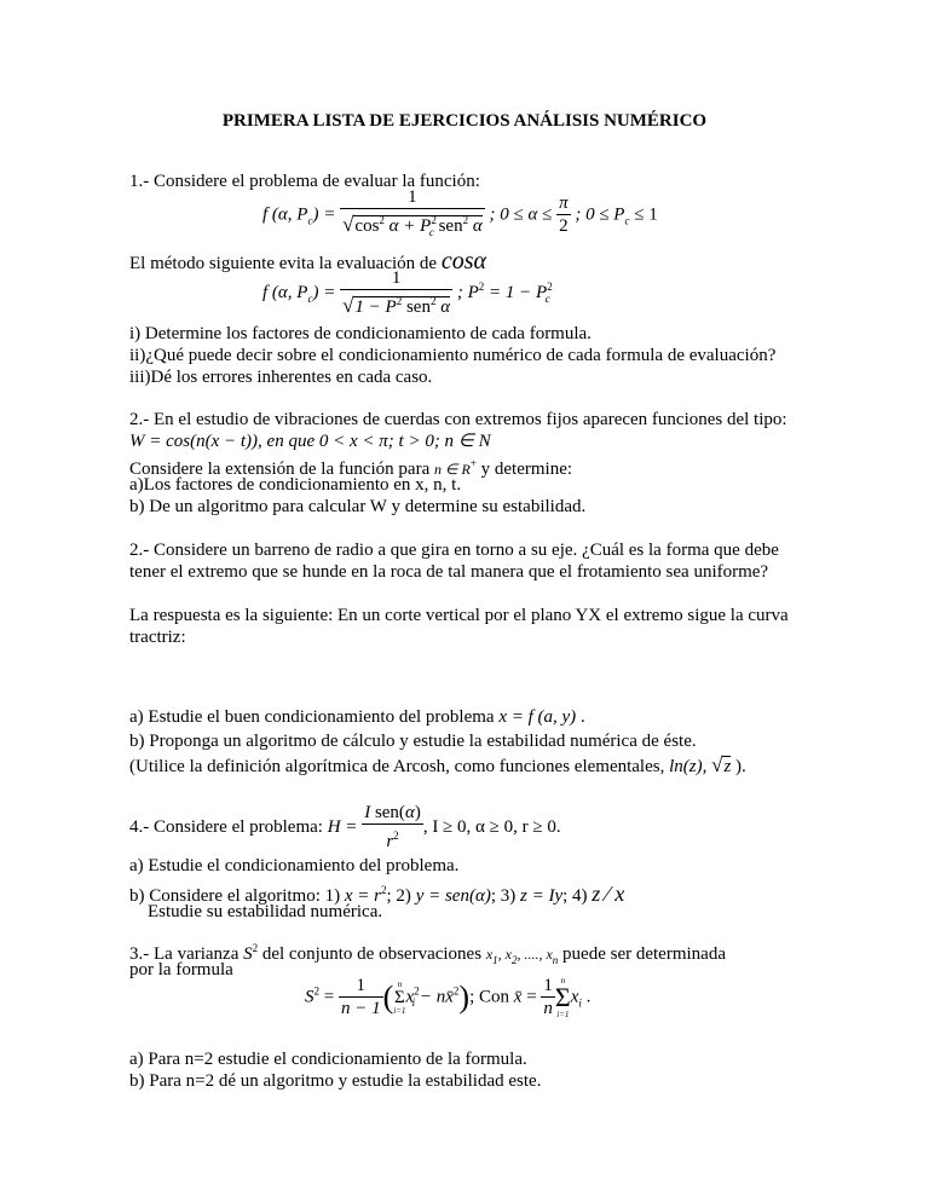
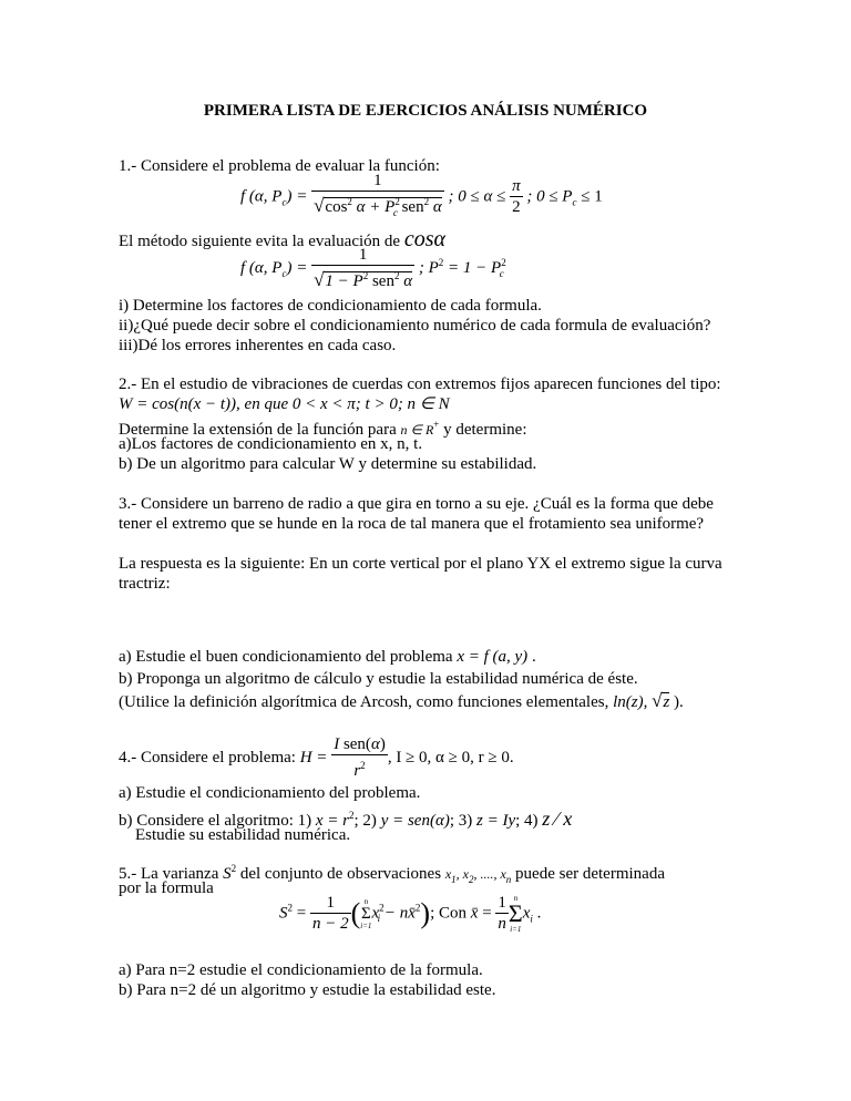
  PRIMERA LISTA DE EJERCICIOS ANÁLISIS NUMÉRICO
  1.- Considere el problema de evaluar la función:
  f (α, Pc) =
  1
  √cos2 α + P2c sen2 α
  ; 0 ≤ α ≤
  π
  2
  ; 0 ≤ Pc ≤ 1
  El método siguiente evita la evaluación de cosα
  f (α, Pc) =
  1
  √1 − P2 sen2 α
  ; P2 = 1 − P2c
  i) Determine los factores de condicionamiento de cada formula.
  ii)¿Qué puede decir sobre el condicionamiento numérico de cada formula de evaluación?
  iii)Dé los errores inherentes en cada caso.
  2.- En el estudio de vibraciones de cuerdas con extremos fijos aparecen funciones del tipo:
  W = cos(n(x − t)), en que 0 < x < π; t > 0; n ∈ N
- Considere la extensión de la función para n ∈ R+ y determine:
+ Determine la extensión de la función para n ∈ R+ y determine:
  a)Los factores de condicionamiento en x, n, t.
  b) De un algoritmo para calcular W y determine su estabilidad.
- 2.- Considere un barreno de radio a que gira en torno a su eje. ¿Cuál es la forma que debe
+ 3.- Considere un barreno de radio a que gira en torno a su eje. ¿Cuál es la forma que debe
  tener el extremo que se hunde en la roca de tal manera que el frotamiento sea uniforme?
  La respuesta es la siguiente: En un corte vertical por el plano YX el extremo sigue la curva
  tractriz:
  a) Estudie el buen condicionamiento del problema x = f (a, y) .
  b) Proponga un algoritmo de cálculo y estudie la estabilidad numérica de éste.
  (Utilice la definición algorítmica de Arcosh, como funciones elementales, ln(z), √z ).
  4.- Considere el problema: H =
  I sen(α)
  r2
  , I ≥ 0, α ≥ 0, r ≥ 0.
  a) Estudie el condicionamiento del problema.
  b) Considere el algoritmo: 1) x = r2; 2) y = sen(α); 3) z = Iy; 4) z ⁄ x
  Estudie su estabilidad numérica.
- 3.- La varianza S2 del conjunto de observaciones x1, x2, ...., xn puede ser determinada
+ 5.- La varianza S2 del conjunto de observaciones x1, x2, ...., xn puede ser determinada
  por la formula
  S2 =
  1
- n − 1
+ n − 2
  (
  n
  Σ
  i=1
  x2i − nx̄2); Con x̄ =
  1
  n
  n
  Σ
  i=1
  xi .
  a) Para n=2 estudie el condicionamiento de la formula.
  b) Para n=2 dé un algoritmo y estudie la estabilidad este.
